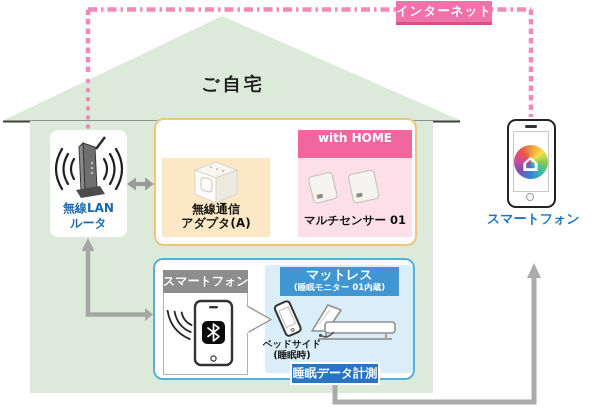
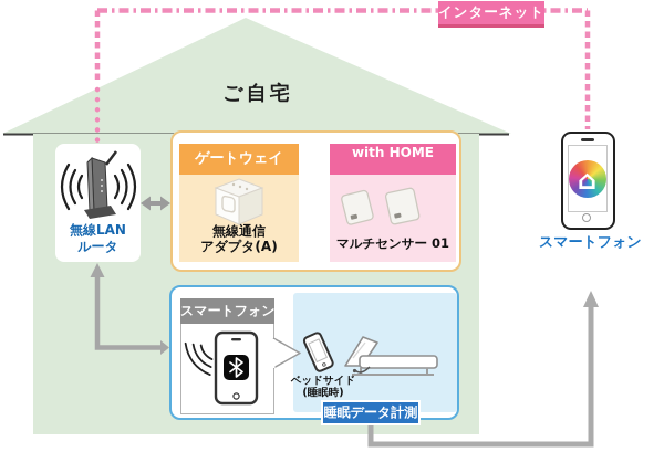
  インターネット
  ご自宅
  無線LAN
  ルータ
+ ゲートウェイ
  無線通信
  アダプタ(A)
  with HOME
  マルチセンサー 01
  スマートフォン
- マットレス
- (睡眠モニター 01内蔵)
  ベッドサイド
  (睡眠時)
  睡眠データ計測
  ⌂
  スマートフォン
